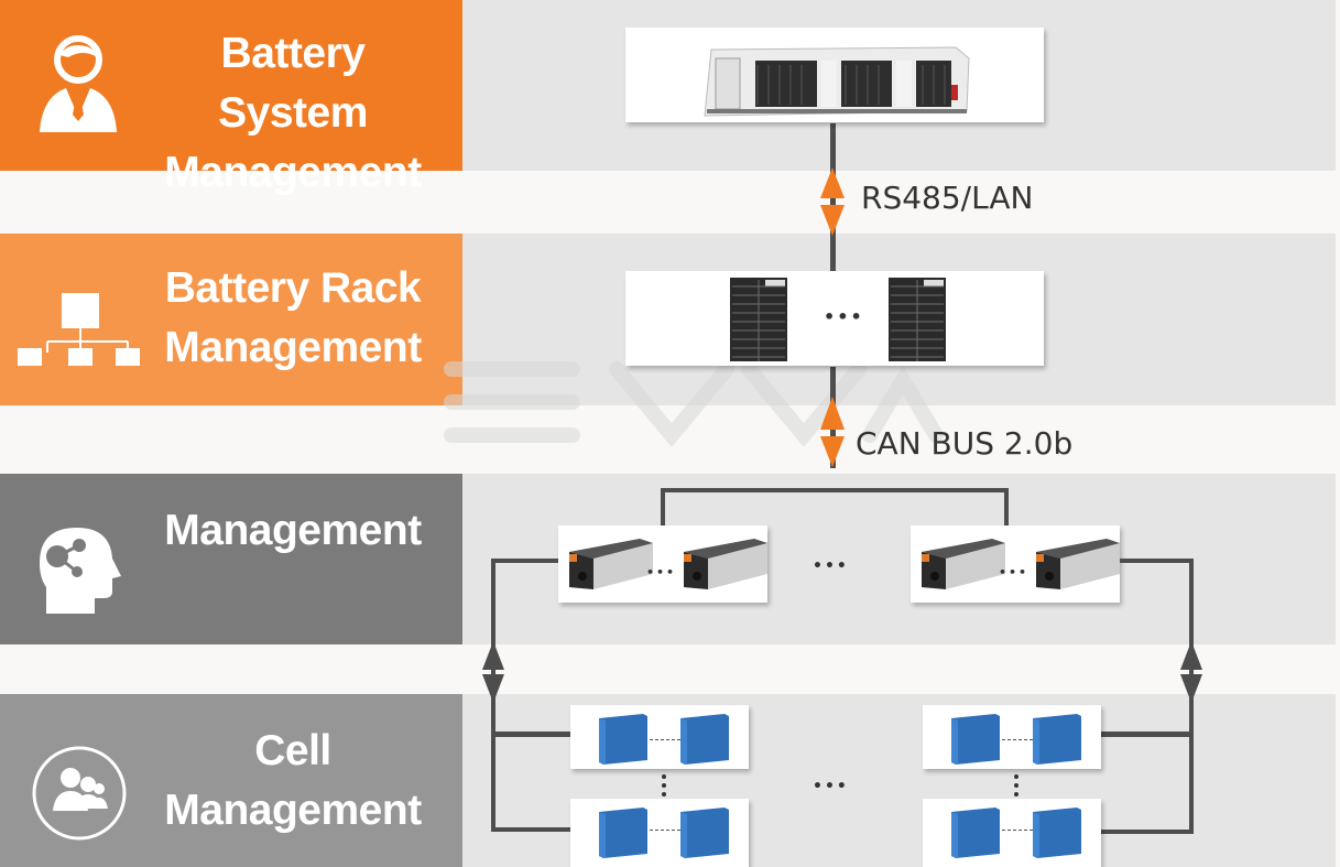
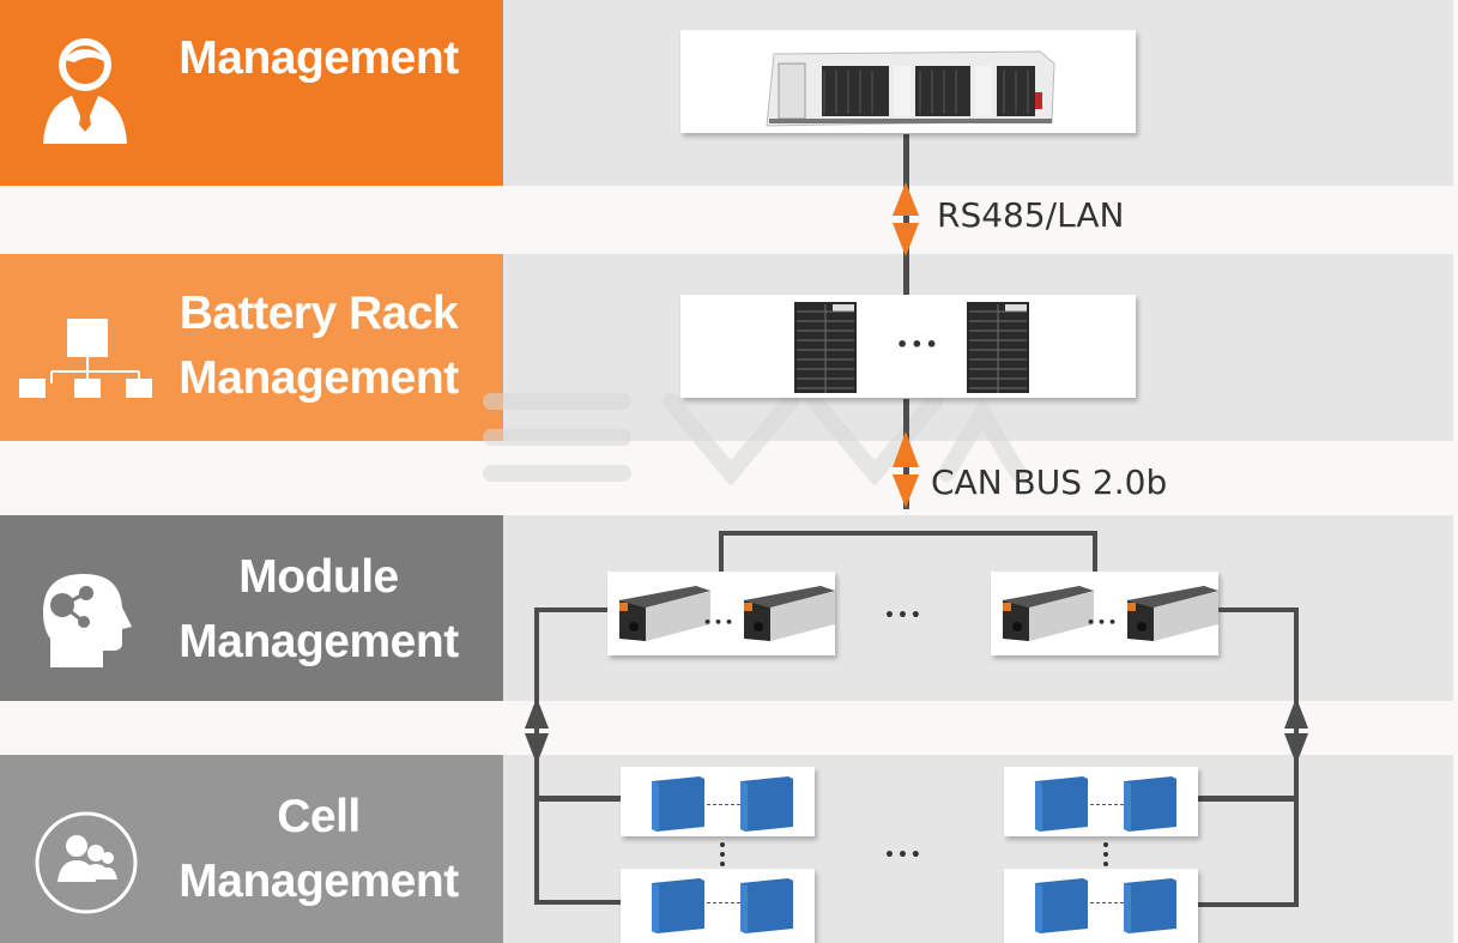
- Battery System
  Management
  Battery Rack
  Management
+ Module
  Management
  Cell
  Management
  RS485/LAN
  CAN BUS 2.0b
  •••
  •••
  •••
  •••
  •••
